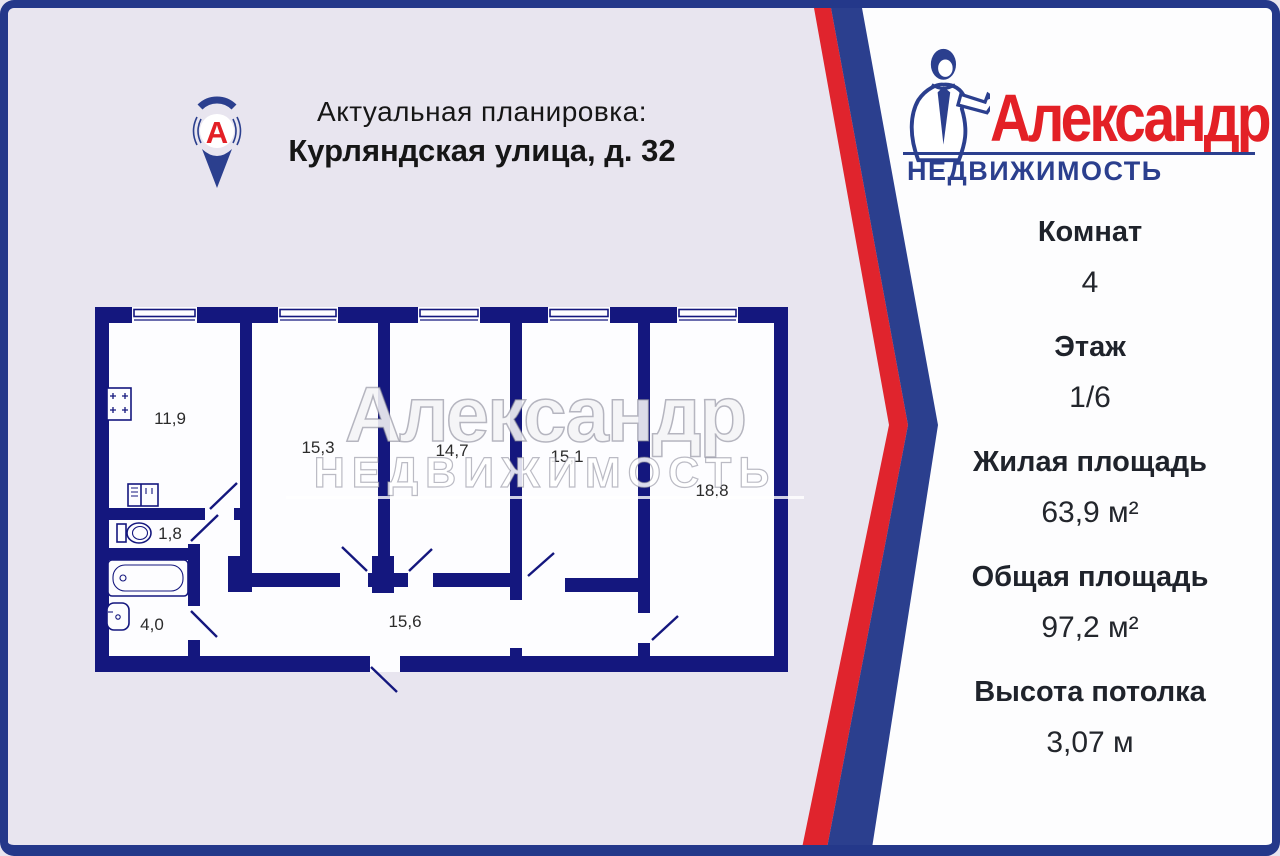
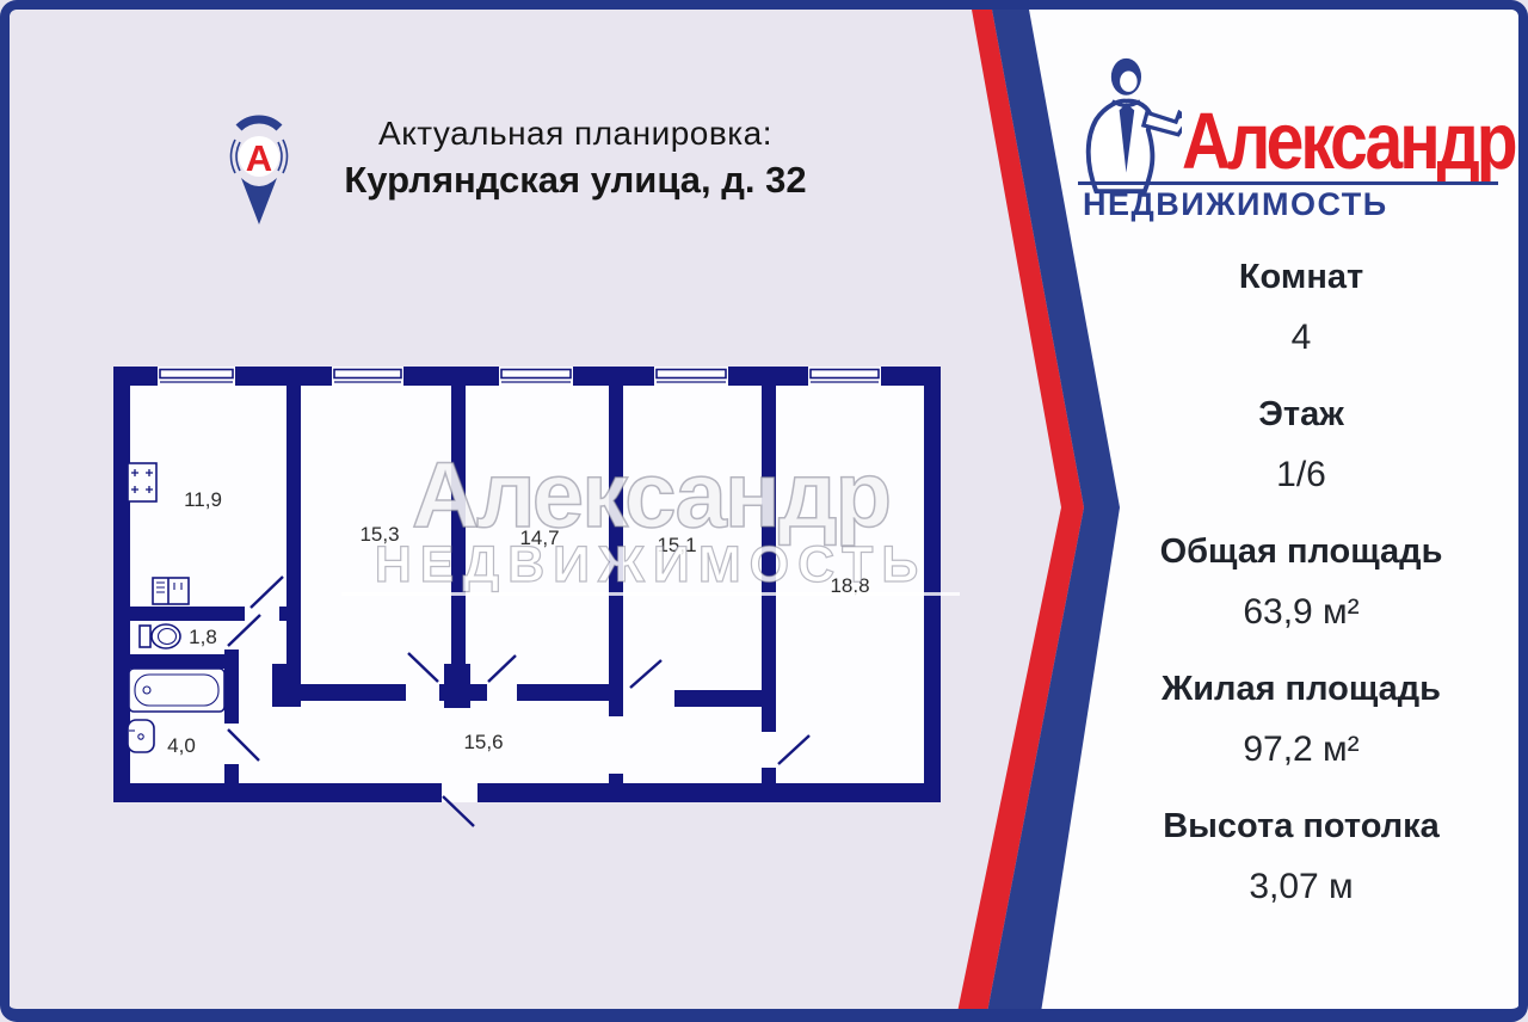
  11,9
  15,3
  14,7
  15,1
  18,8
  1,8
  4,0
  15,6
  Александр
  НЕДВИЖИМОСТЬ
  А
  Актуальная планировка:
  Курляндская улица, д. 32
  Александр
  НЕДВИЖИМОСТЬ
  Комнат
  4
  Этаж
  1/6
- Жилая площадь
+ Общая площадь
  63,9 м²
- Общая площадь
+ Жилая площадь
  97,2 м²
  Высота потолка
  3,07 м
